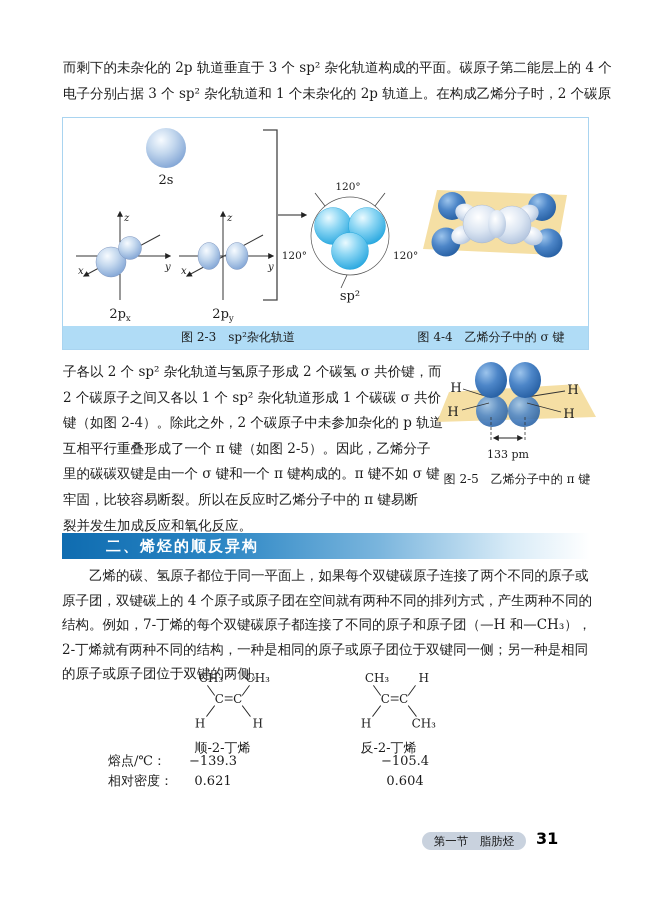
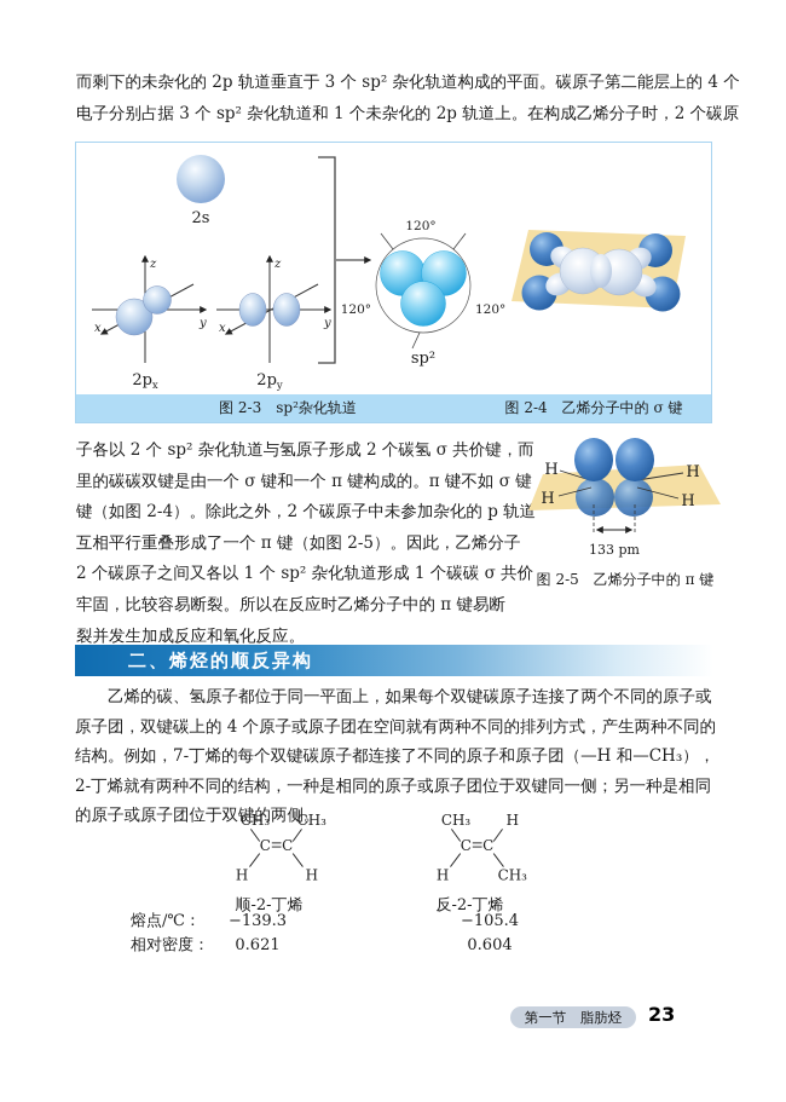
  而剩下的未杂化的 2p 轨道垂直于 3 个 sp² 杂化轨道构成的平面。碳原子第二能层上的 4 个
  电子分别占据 3 个 sp² 杂化轨道和 1 个未杂化的 2p 轨道上。在构成乙烯分子时，2 个碳原
  2s
  z
  y
  x
  2px
  z
  y
  x
  2py
  120°
  120°
  120°
  sp²
  图 2-3 sp²杂化轨道
- 图 4-4 乙烯分子中的 σ 键
+ 图 2-4 乙烯分子中的 σ 键
  子各以 2 个 sp² 杂化轨道与氢原子形成 2 个碳氢 σ 共价键，而
- 2 个碳原子之间又各以 1 个 sp² 杂化轨道形成 1 个碳碳 σ 共价
+ 里的碳碳双键是由一个 σ 键和一个 π 键构成的。π 键不如 σ 键
  键（如图 2-4）。除此之外，2 个碳原子中未参加杂化的 p 轨道
  互相平行重叠形成了一个 π 键（如图 2-5）。因此，乙烯分子
- 里的碳碳双键是由一个 σ 键和一个 π 键构成的。π 键不如 σ 键
+ 2 个碳原子之间又各以 1 个 sp² 杂化轨道形成 1 个碳碳 σ 共价
  牢固，比较容易断裂。所以在反应时乙烯分子中的 π 键易断
  裂并发生加成反应和氧化反应。
  H
  H
  H
  H
  133 pm
  图 2-5 乙烯分子中的 π 键
  二、烯烃的顺反异构
  乙烯的碳、氢原子都位于同一平面上，如果每个双键碳原子连接了两个不同的原子或
  原子团，双键碳上的 4 个原子或原子团在空间就有两种不同的排列方式，产生两种不同的
  结构。例如，7-丁烯的每个双键碳原子都连接了不同的原子和原子团（—H 和—CH₃），
  2-丁烯就有两种不同的结构，一种是相同的原子或原子团位于双键同一侧；另一种是相同
  的原子或原子团位于双键的两侧。
  CH₃
  CH₃
  C
  C
  H
  H
  顺-2-丁烯
  CH₃
  H
  C
  C
  H
  CH₃
  反-2-丁烯
  熔点/℃：
  −139.3
  −105.4
  相对密度：
  0.621
  0.604
  第一节 脂肪烃
- 31
+ 23
